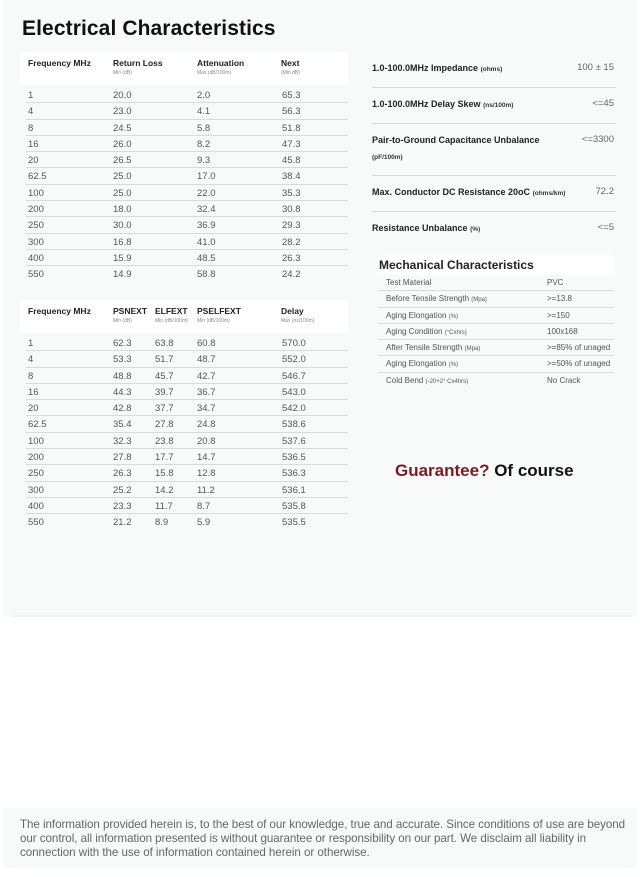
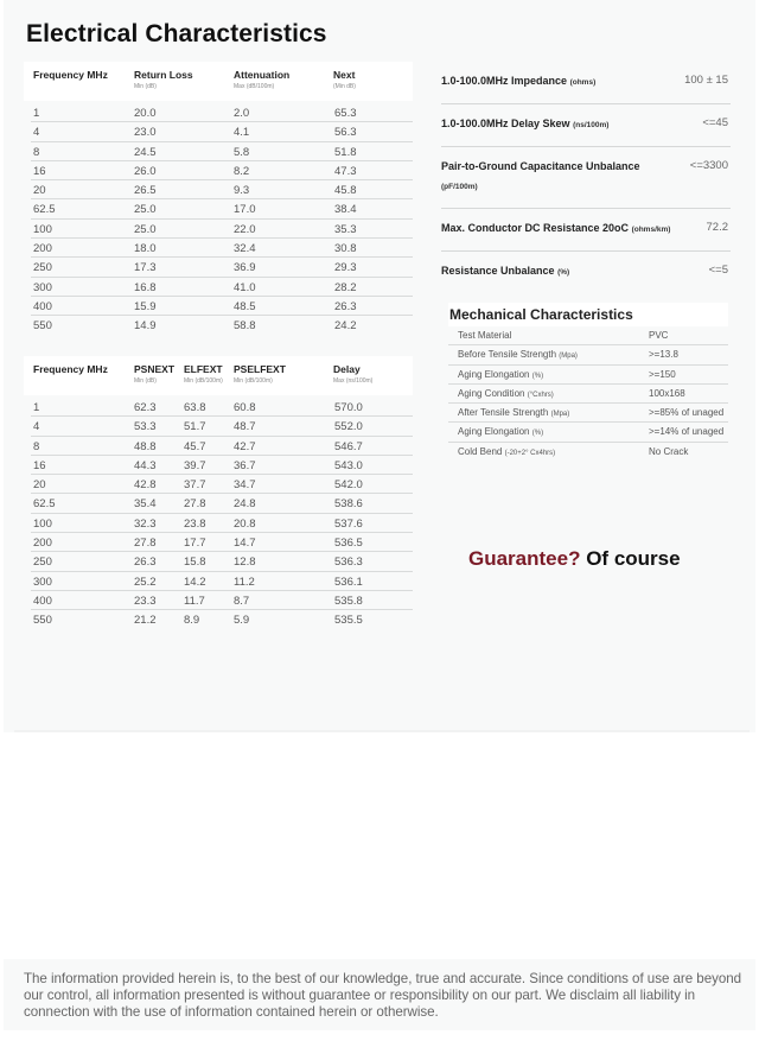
  Electrical Characteristics
  Frequency MHz
  Return Loss
  Attenuation
  Next
  1
  20.0
  2.0
  65.3
  4
  23.0
  4.1
  56.3
  8
  24.5
  5.8
  51.8
  16
  26.0
  8.2
  47.3
  20
  26.5
  9.3
  45.8
  62.5
  25.0
  17.0
  38.4
  100
  25.0
  22.0
  35.3
  200
  18.0
  32.4
  30.8
  250
- 30.0
+ 17.3
  36.9
  29.3
  300
  16.8
  41.0
  28.2
  400
  15.9
  48.5
  26.3
  550
  14.9
  58.8
  24.2
  Frequency MHz
  PSNEXT
  ELFEXT
  PSELFEXT
  Delay
  1
  62.3
  63.8
  60.8
  570.0
  4
  53.3
  51.7
  48.7
  552.0
  8
  48.8
  45.7
  42.7
  546.7
  16
  44.3
  39.7
  36.7
  543.0
  20
  42.8
  37.7
  34.7
  542.0
  62.5
  35.4
  27.8
  24.8
  538.6
  100
  32.3
  23.8
  20.8
  537.6
  200
  27.8
  17.7
  14.7
  536.5
  250
  26.3
  15.8
  12.8
  536.3
  300
  25.2
  14.2
  11.2
  536.1
  400
  23.3
  11.7
  8.7
  535.8
  550
  21.2
  8.9
  5.9
  535.5
  1.0-100.0MHz Impedance
  100 ± 15
  1.0-100.0MHz Delay Skew
  <=45
  Pair-to-Ground Capacitance Unbalance
  <=3300
  Max. Conductor DC Resistance 20oC
  72.2
  Resistance Unbalance
  <=5
  Mechanical Characteristics
  Test Material
  PVC
  Before Tensile Strength
  >=13.8
  Aging Elongation
  >=150
  100x168
  After Tensile Strength
  >=85% of unaged
  Aging Elongation
- >=50% of unaged
+ >=14% of unaged
  No Crack
  Guarantee? Of course
  The information provided herein is, to the best of our knowledge, true and accurate. Since conditions of use are beyond our control, all information presented is without guarantee or responsibility on our part. We disclaim all liability in connection with the use of information contained herein or otherwise.
